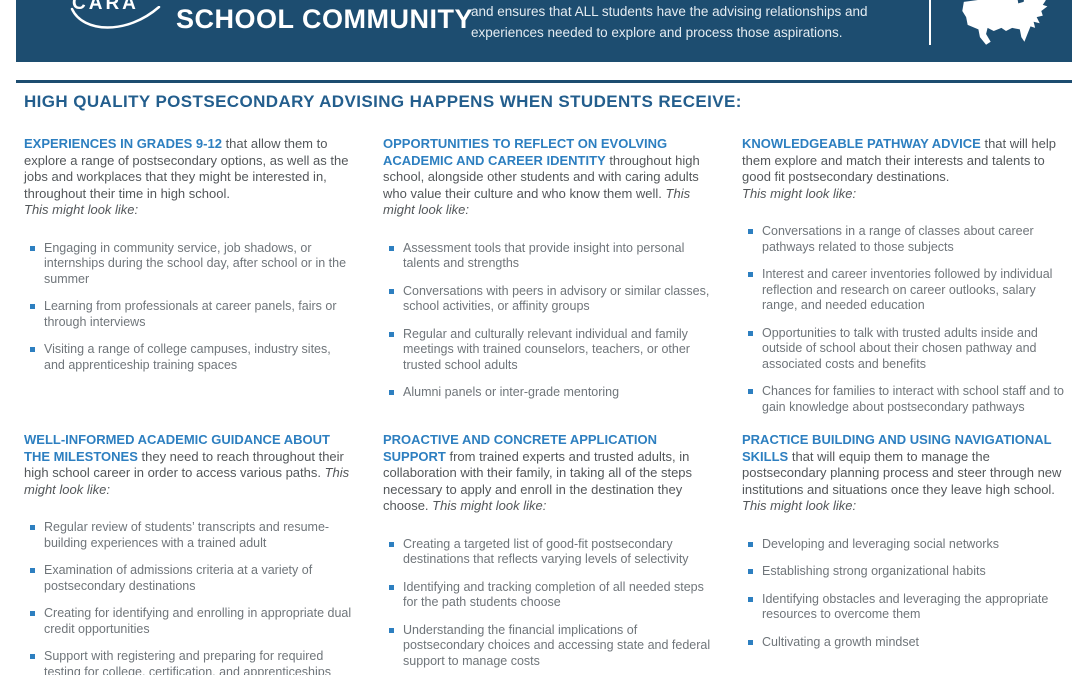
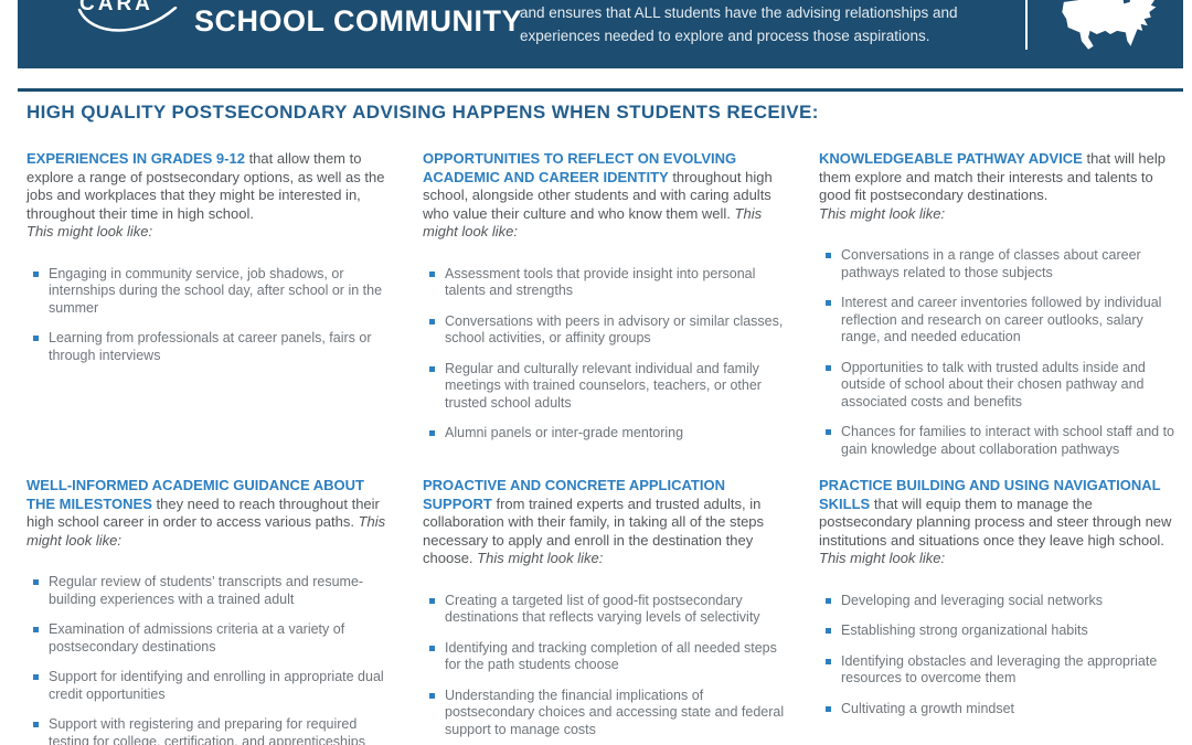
  CARA
  SCHOOL COMMUNITY
  and ensures that ALL students have the advising relationships and
  experiences needed to explore and process those aspirations.
  HIGH QUALITY POSTSECONDARY ADVISING HAPPENS WHEN STUDENTS RECEIVE:
  EXPERIENCES IN GRADES 9-12 that allow them to explore a range of postsecondary options, as well as the jobs and workplaces that they might be interested in, throughout their time in high school.
  This might look like:
  Engaging in community service, job shadows, or internships during the school day, after school or in the summer
  Learning from professionals at career panels, fairs or through interviews
- Visiting a range of college campuses, industry sites, and apprenticeship training spaces
  OPPORTUNITIES TO REFLECT ON EVOLVING ACADEMIC AND CAREER IDENTITY throughout high school, alongside other students and with caring adults who value their culture and who know them well. This might look like:
  Assessment tools that provide insight into personal talents and strengths
  Conversations with peers in advisory or similar classes, school activities, or affinity groups
  Regular and culturally relevant individual and family meetings with trained counselors, teachers, or other trusted school adults
  Alumni panels or inter-grade mentoring
  KNOWLEDGEABLE PATHWAY ADVICE that will help them explore and match their interests and talents to good fit postsecondary destinations.
  This might look like:
  Conversations in a range of classes about career pathways related to those subjects
  Interest and career inventories followed by individual reflection and research on career outlooks, salary range, and needed education
  Opportunities to talk with trusted adults inside and outside of school about their chosen pathway and associated costs and benefits
- Chances for families to interact with school staff and to gain knowledge about postsecondary pathways
+ Chances for families to interact with school staff and to gain knowledge about collaboration pathways
  WELL-INFORMED ACADEMIC GUIDANCE ABOUT THE MILESTONES they need to reach throughout their high school career in order to access various paths. This might look like:
  Regular review of students’ transcripts and resume-building experiences with a trained adult
  Examination of admissions criteria at a variety of postsecondary destinations
- Creating for identifying and enrolling in appropriate dual credit opportunities
+ Support for identifying and enrolling in appropriate dual credit opportunities
  Support with registering and preparing for required testing for college, certification, and apprenticeships
  PROACTIVE AND CONCRETE APPLICATION SUPPORT from trained experts and trusted adults, in collaboration with their family, in taking all of the steps necessary to apply and enroll in the destination they choose. This might look like:
  Creating a targeted list of good-fit postsecondary destinations that reflects varying levels of selectivity
  Identifying and tracking completion of all needed steps for the path students choose
  Understanding the financial implications of postsecondary choices and accessing state and federal support to manage costs
  PRACTICE BUILDING AND USING NAVIGATIONAL SKILLS that will equip them to manage the postsecondary planning process and steer through new institutions and situations once they leave high school. This might look like:
  Developing and leveraging social networks
  Establishing strong organizational habits
  Identifying obstacles and leveraging the appropriate resources to overcome them
  Cultivating a growth mindset
